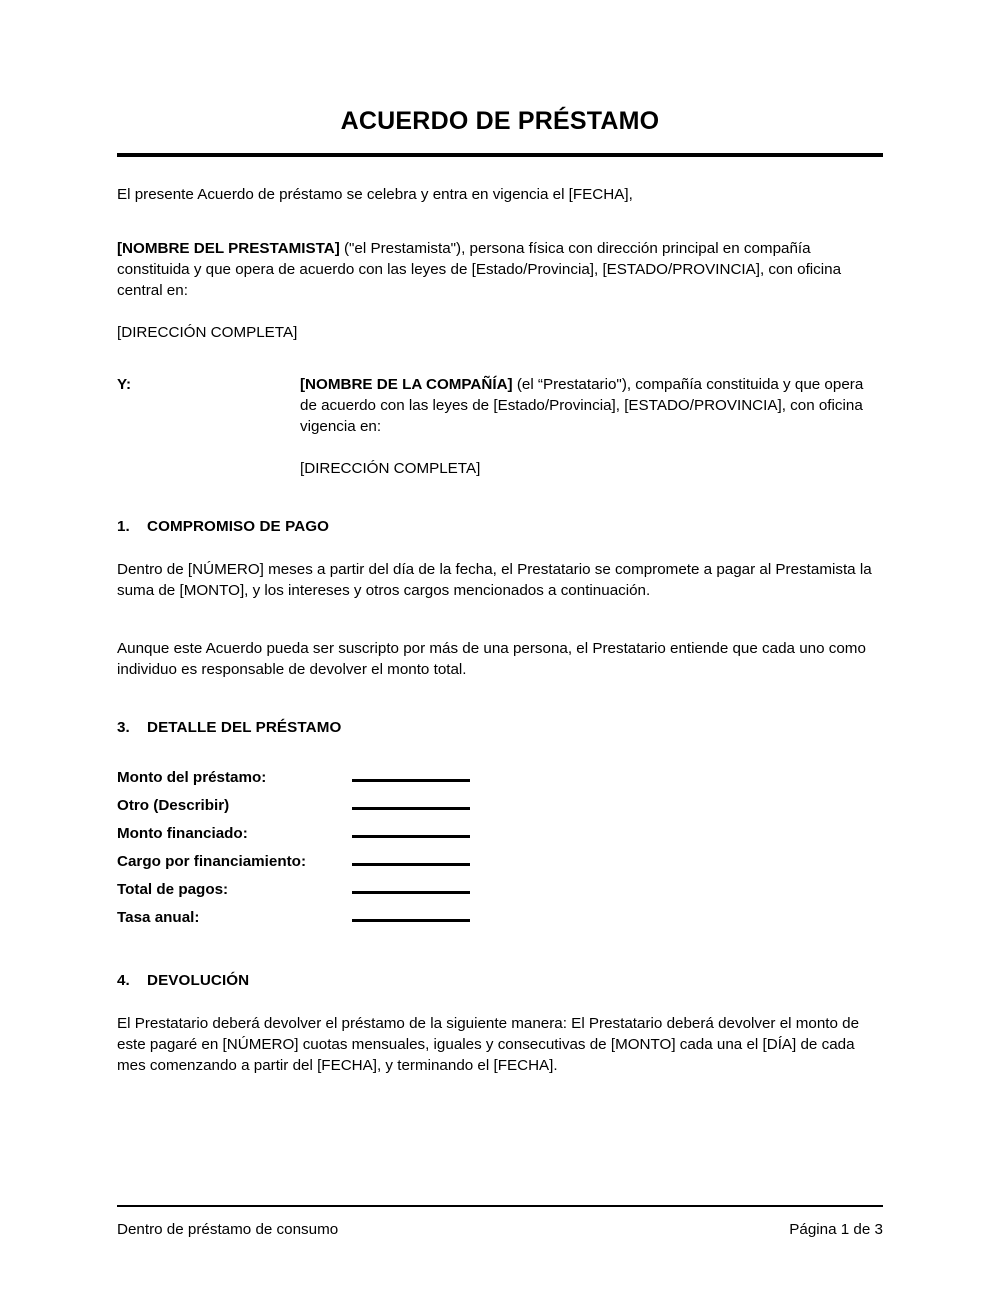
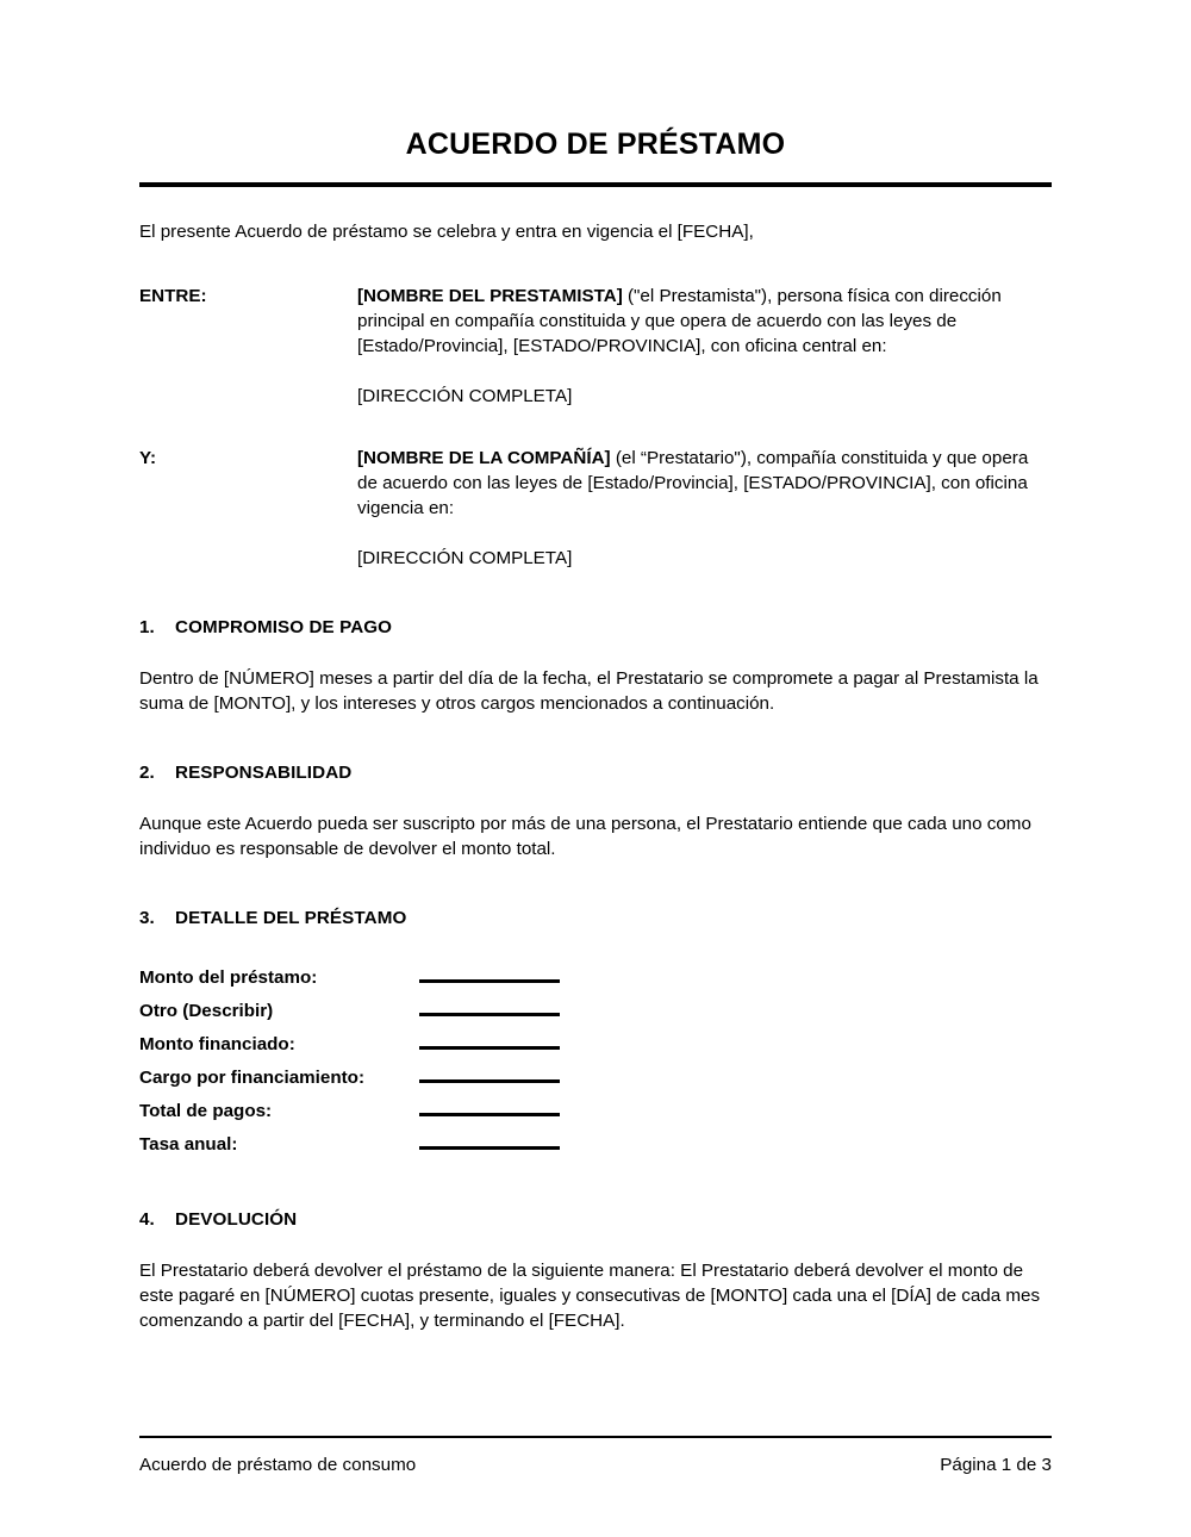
  ACUERDO DE PRÉSTAMO
  El presente Acuerdo de préstamo se celebra y entra en vigencia el [FECHA],
+ ENTRE:
  [NOMBRE DEL PRESTAMISTA] ("el Prestamista"), persona física con dirección principal en compañía constituida y que opera de acuerdo con las leyes de [Estado/Provincia], [ESTADO/PROVINCIA], con oficina central en:
  [DIRECCIÓN COMPLETA]
  Y:
  [NOMBRE DE LA COMPAÑÍA] (el “Prestatario"), compañía constituida y que opera de acuerdo con las leyes de [Estado/Provincia], [ESTADO/PROVINCIA], con oficina vigencia en:
  [DIRECCIÓN COMPLETA]
  1.
  COMPROMISO DE PAGO
  Dentro de [NÚMERO] meses a partir del día de la fecha, el Prestatario se compromete a pagar al Prestamista la suma de [MONTO], y los intereses y otros cargos mencionados a continuación.
+ 2.
+ RESPONSABILIDAD
  Aunque este Acuerdo pueda ser suscripto por más de una persona, el Prestatario entiende que cada uno como individuo es responsable de devolver el monto total.
  3.
  DETALLE DEL PRÉSTAMO
  Monto del préstamo:
  Otro (Describir)
  Monto financiado:
  Cargo por financiamiento:
  Total de pagos:
  Tasa anual:
  4.
  DEVOLUCIÓN
- El Prestatario deberá devolver el préstamo de la siguiente manera: El Prestatario deberá devolver el monto de este pagaré en [NÚMERO] cuotas mensuales, iguales y consecutivas de [MONTO] cada una el [DÍA] de cada mes comenzando a partir del [FECHA], y terminando el [FECHA].
+ El Prestatario deberá devolver el préstamo de la siguiente manera: El Prestatario deberá devolver el monto de este pagaré en [NÚMERO] cuotas presente, iguales y consecutivas de [MONTO] cada una el [DÍA] de cada mes comenzando a partir del [FECHA], y terminando el [FECHA].
- Dentro de préstamo de consumo
+ Acuerdo de préstamo de consumo
  Página 1 de 3
